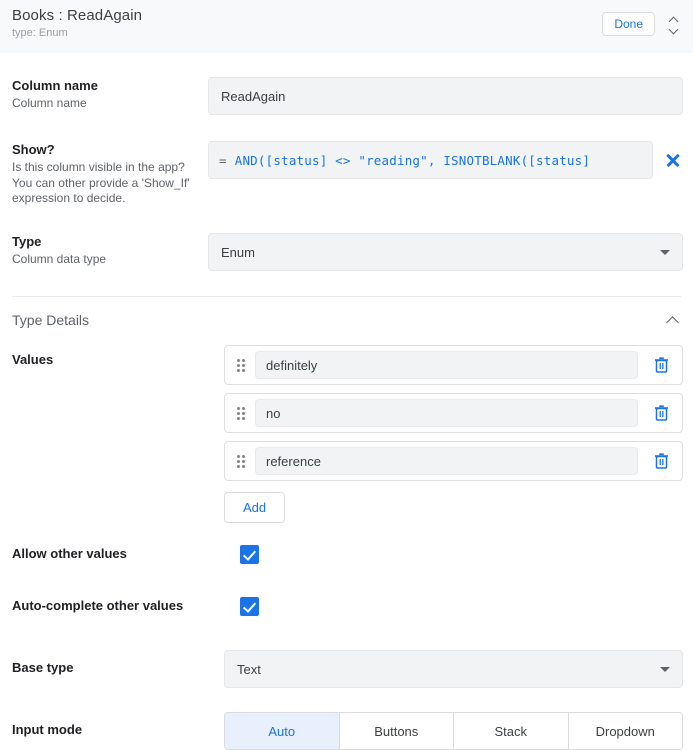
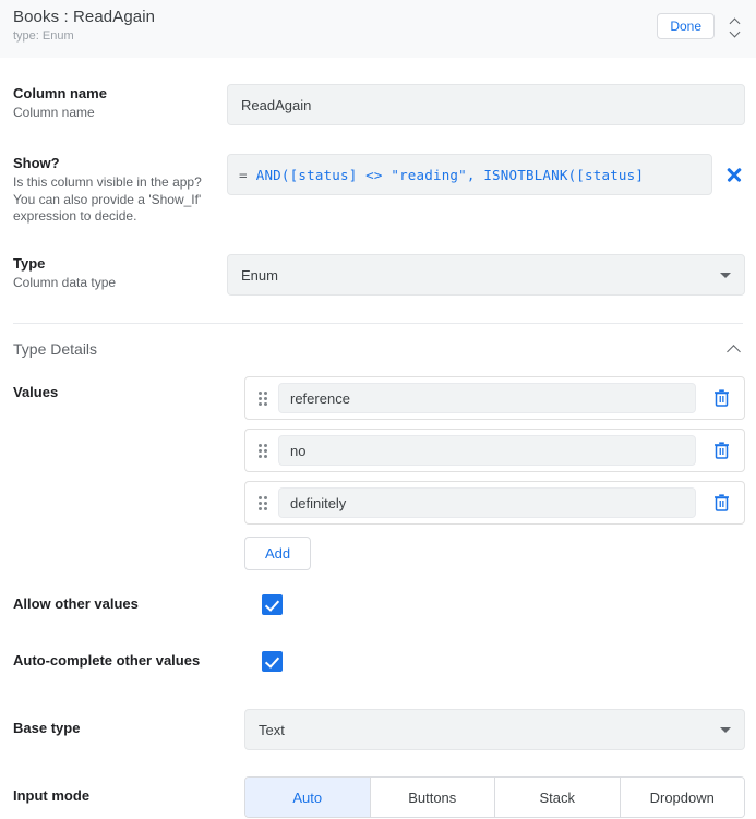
  Books : ReadAgain
  type: Enum
  Done
  Column name
  Column name
  ReadAgain
  Show?
- Is this column visible in the app? You can other provide a 'Show_If' expression to decide.
+ Is this column visible in the app? You can also provide a 'Show_If' expression to decide.
  =
  AND([status] <> "reading", ISNOTBLANK([status]
  Type
  Column data type
  Enum
  Type Details
  Values
- definitely
+ reference
  no
- reference
+ definitely
  Add
  Allow other values
  Auto-complete other values
  Base type
  Text
  Input mode
  Auto
  Buttons
  Stack
  Dropdown
